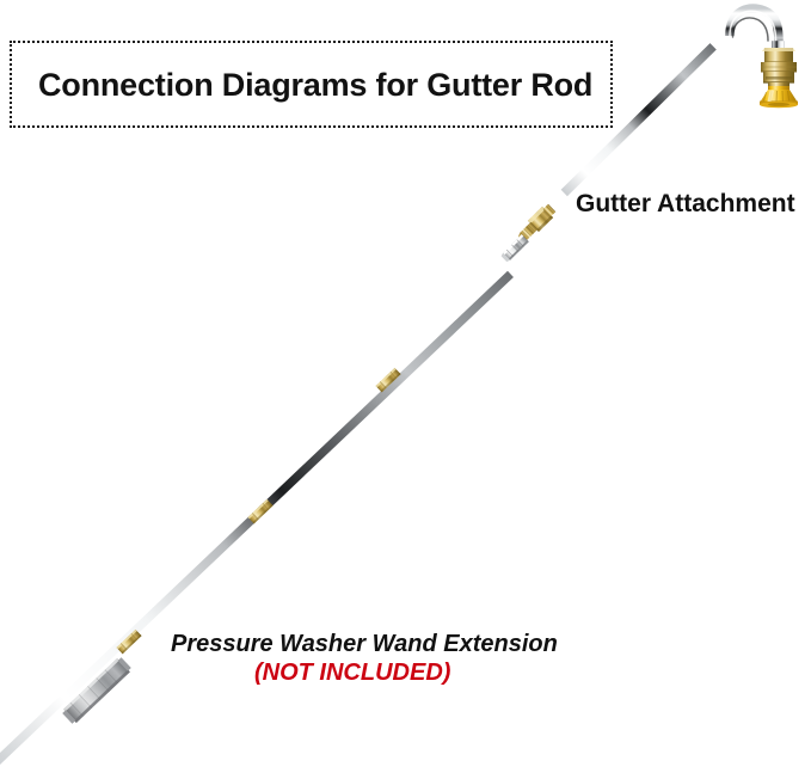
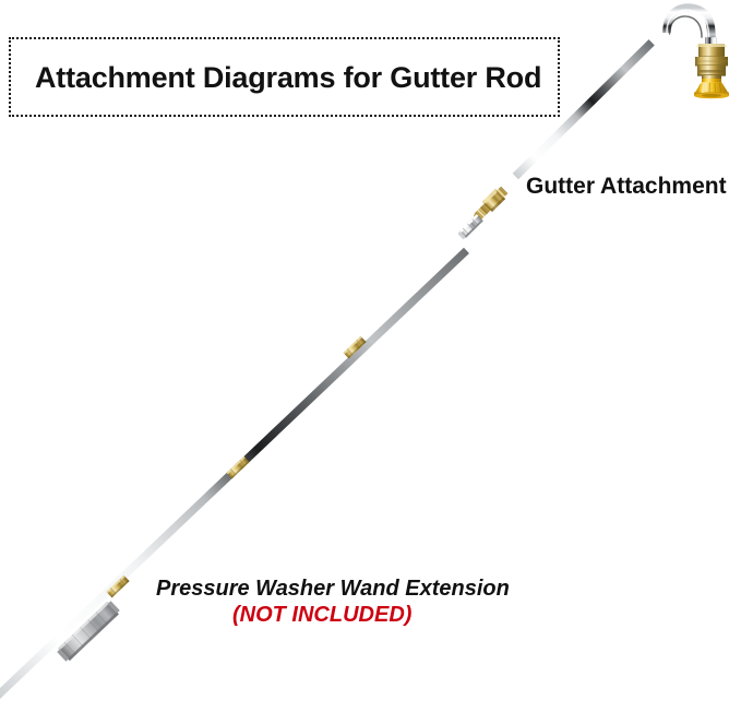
- Connection Diagrams for Gutter Rod
+ Attachment Diagrams for Gutter Rod
  Gutter Attachment
  Pressure Washer Wand Extension
  (NOT INCLUDED)
